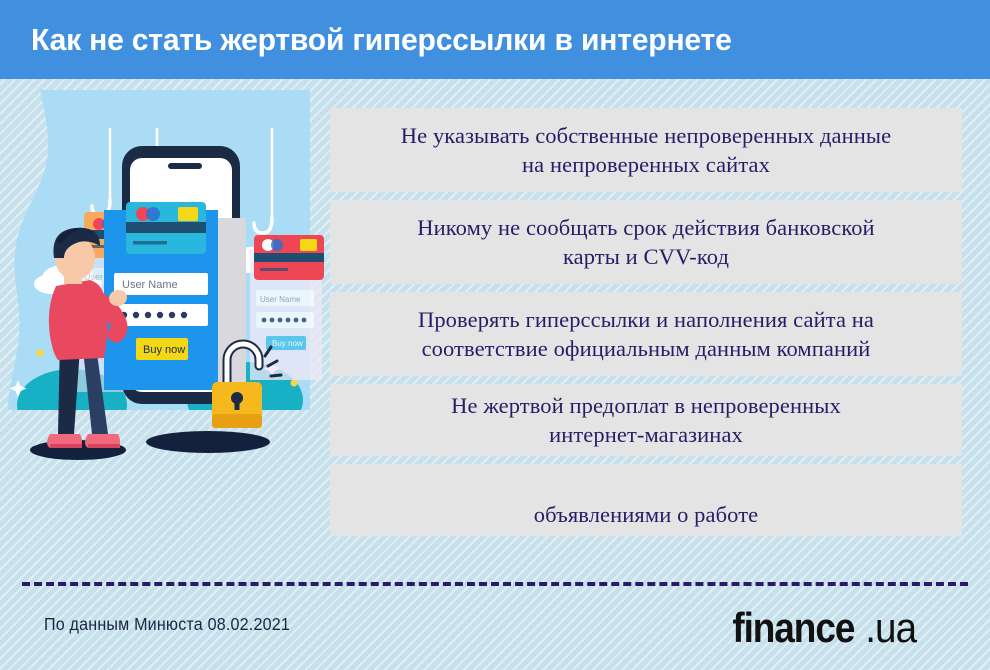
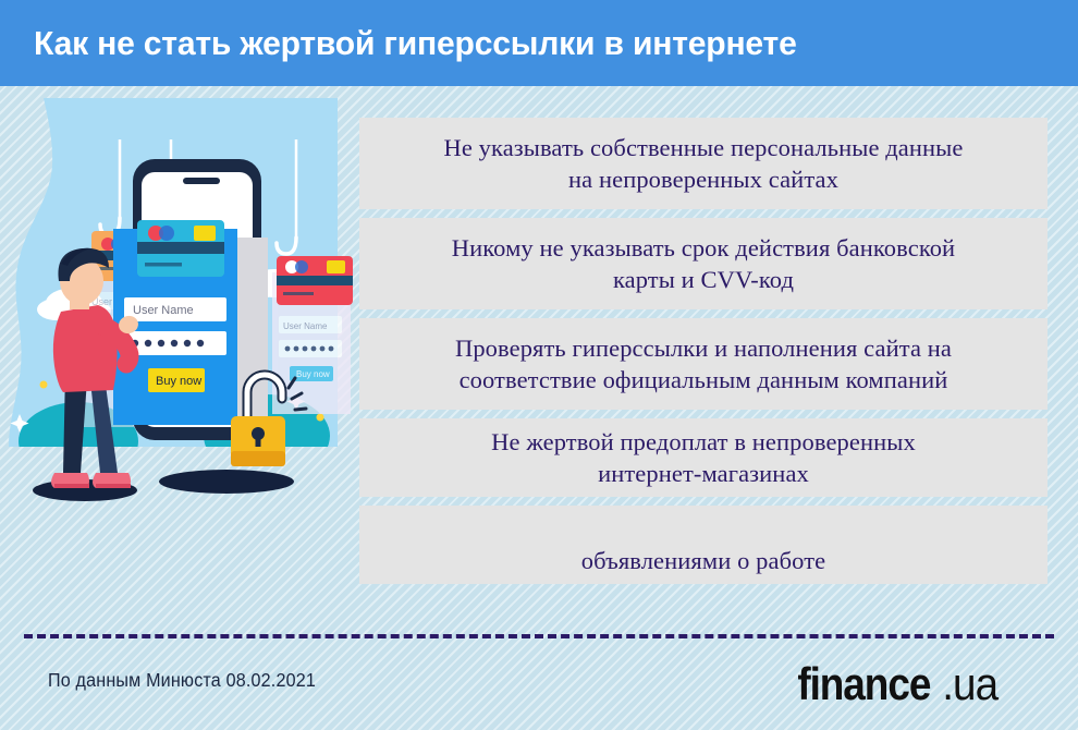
  Как не стать жертвой гиперссылки в интернете
  User Name
  Buy now
  User Name
  Buy now
- Не указывать собственные непроверенных данные
+ Не указывать собственные персональные данные
  на непроверенных сайтах
- Никому не сообщать срок действия банковской
+ Никому не указывать срок действия банковской
  карты и CVV-код
  Проверять гиперссылки и наполнения сайта на
  соответствие официальным данным компаний
  Не жертвой предоплат в непроверенных
  интернет-магазинах
  объявлениями о работе
  По данным Минюста 08.02.2021
  finance
  .ua
